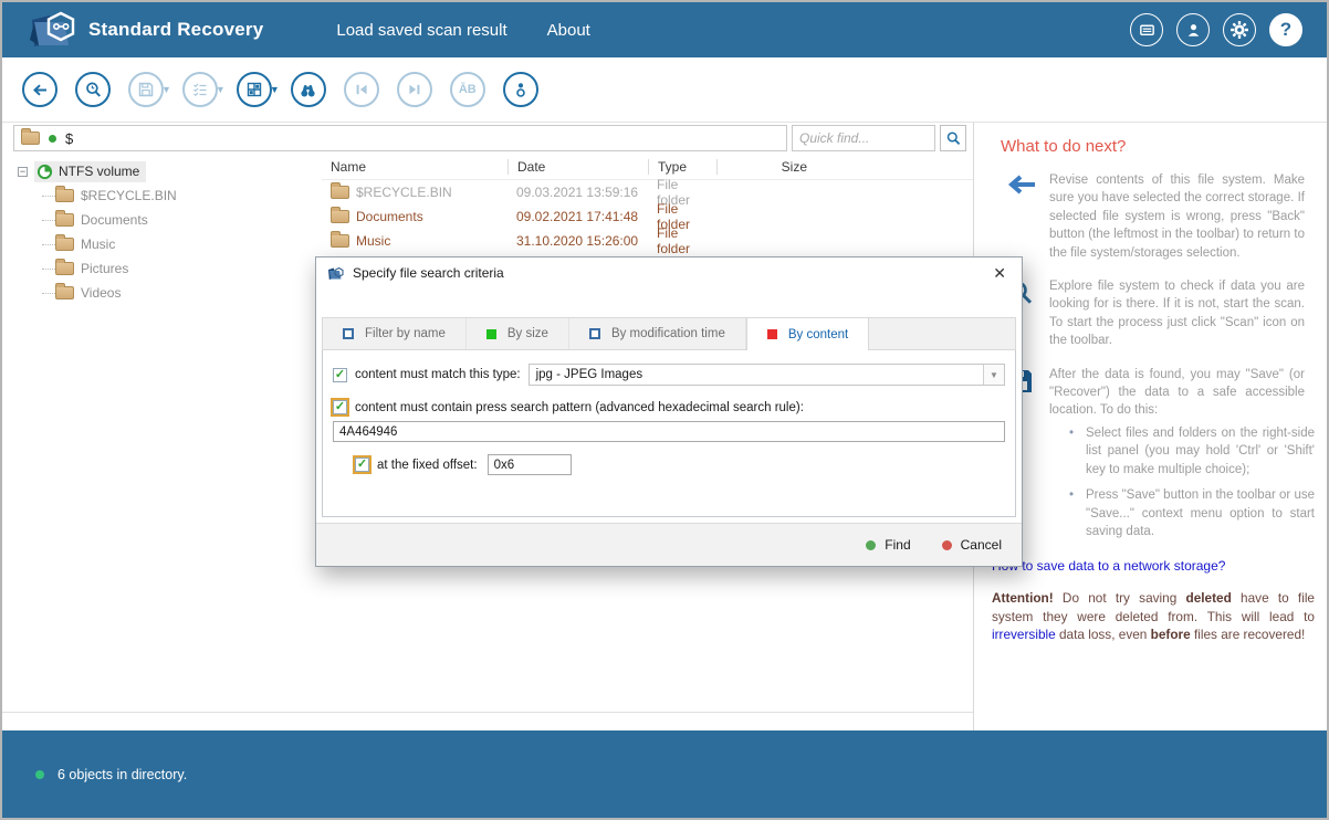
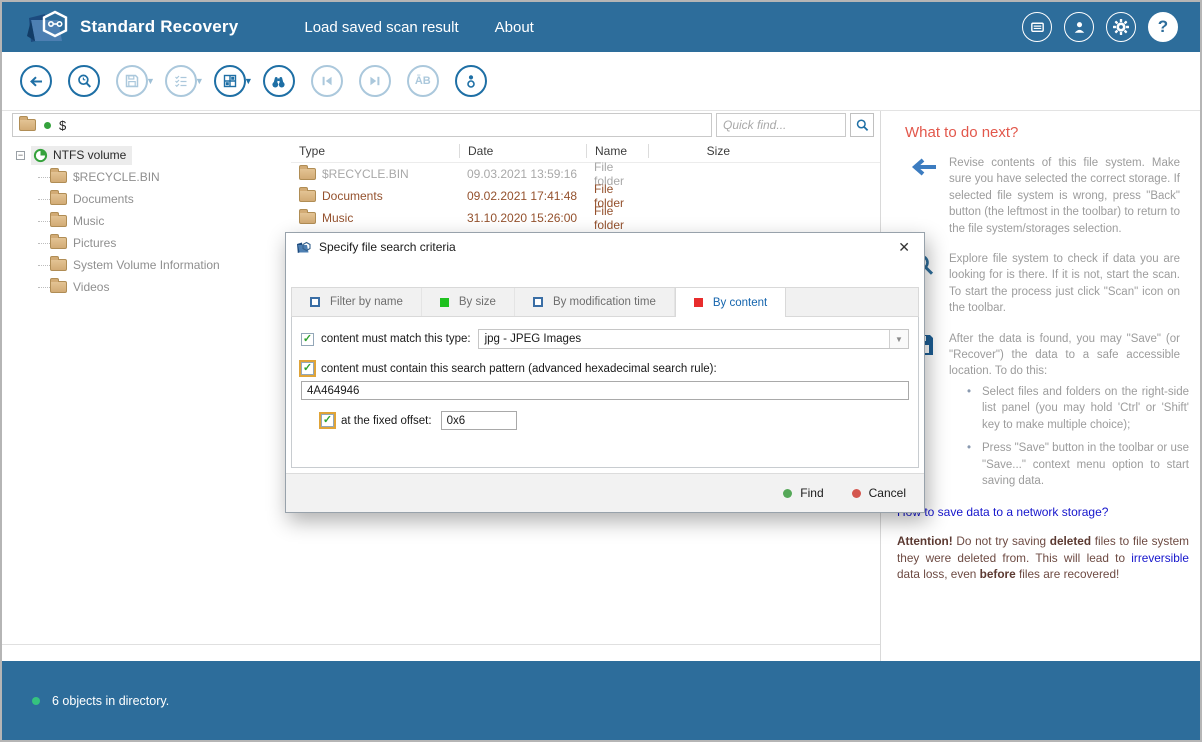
  Standard Recovery
  Load saved scan result
  About
  ?
  ▼
  ▼
  ▼
  ĀB
  $
  Quick find...
  −
  NTFS volume
  $RECYCLE.BIN
  Documents
  Music
  Pictures
+ System Volume Information
  Videos
- Name
+ Type
  Date
- Type
+ Name
  Size
  $RECYCLE.BIN
  09.03.2021 13:59:16
  File folder
  Documents
  09.02.2021 17:41:48
  File folder
  Music
  31.10.2020 15:26:00
  File folder
  What to do next?
  Revise contents of this file system. Make sure you have selected the correct storage. If selected file system is wrong, press "Back" button (the leftmost in the toolbar) to return to the file system/storages selection.
  Explore file system to check if data you are looking for is there. If it is not, start the scan. To start the process just click "Scan" icon on the toolbar.
  After the data is found, you may "Save" (or "Recover") the data to a safe accessible location. To do this:
  Select files and folders on the right-side list panel (you may hold 'Ctrl' or 'Shift' key to make multiple choice);
  Press "Save" button in the toolbar or use "Save..." context menu option to start saving data.
  to save data to a network storage?
- Attention! Do not try saving deleted have to file system they were deleted from. This will lead to irreversible data loss, even before files are recovered!
+ Attention! Do not try saving deleted files to file system they were deleted from. This will lead to irreversible data loss, even before files are recovered!
  6 objects in directory.
  Specify file search criteria
  ✕
  Filter by name
  By size
  By modification time
  By content
  ✓
  content must match this type:
  jpg - JPEG Images
  ▼
  ✓
- content must contain press search pattern (advanced hexadecimal search rule):
+ content must contain this search pattern (advanced hexadecimal search rule):
  4A464946
  ✓
  at the fixed offset:
  0x6
  Find
  Cancel
